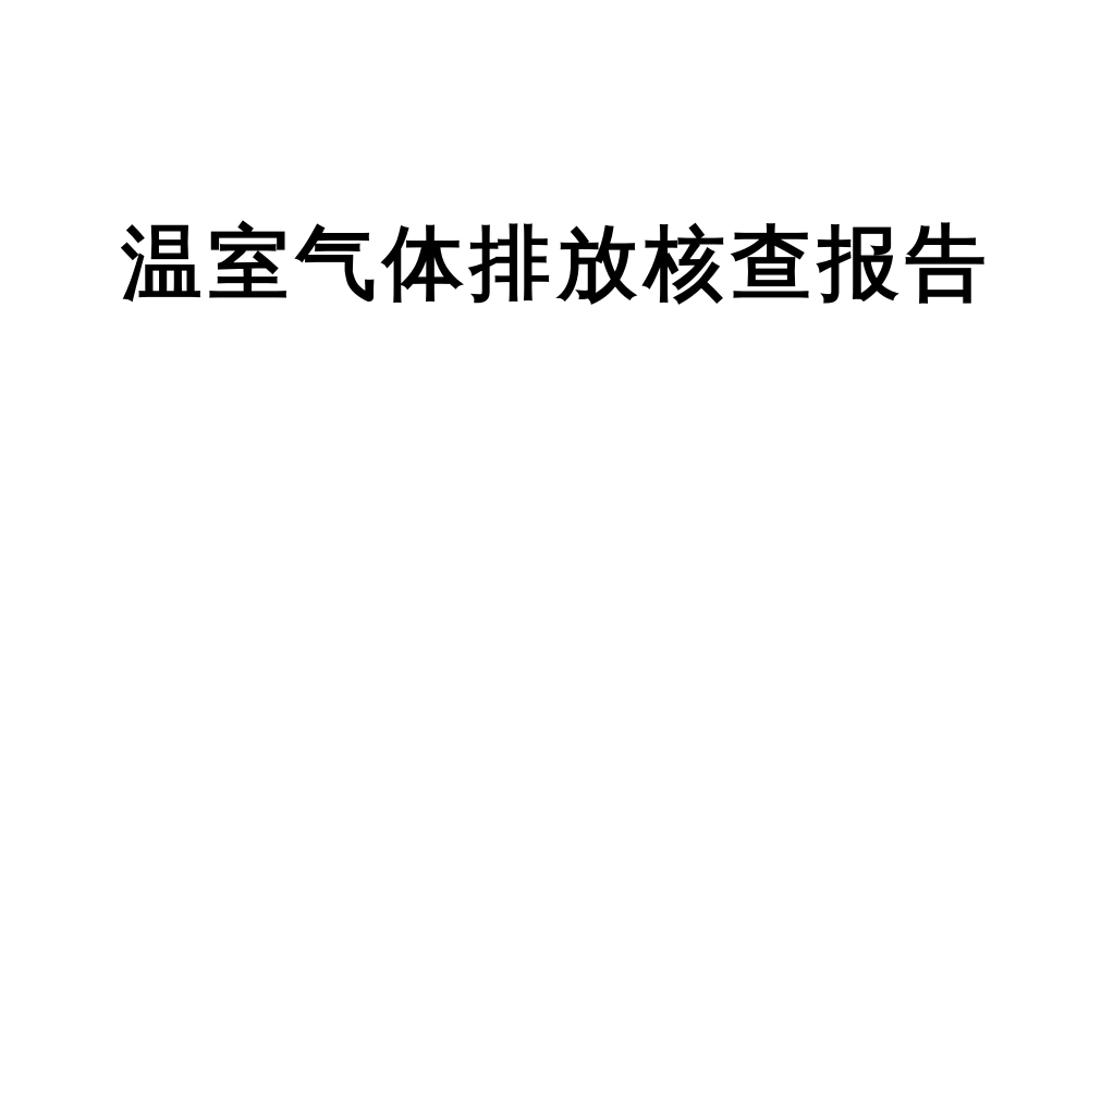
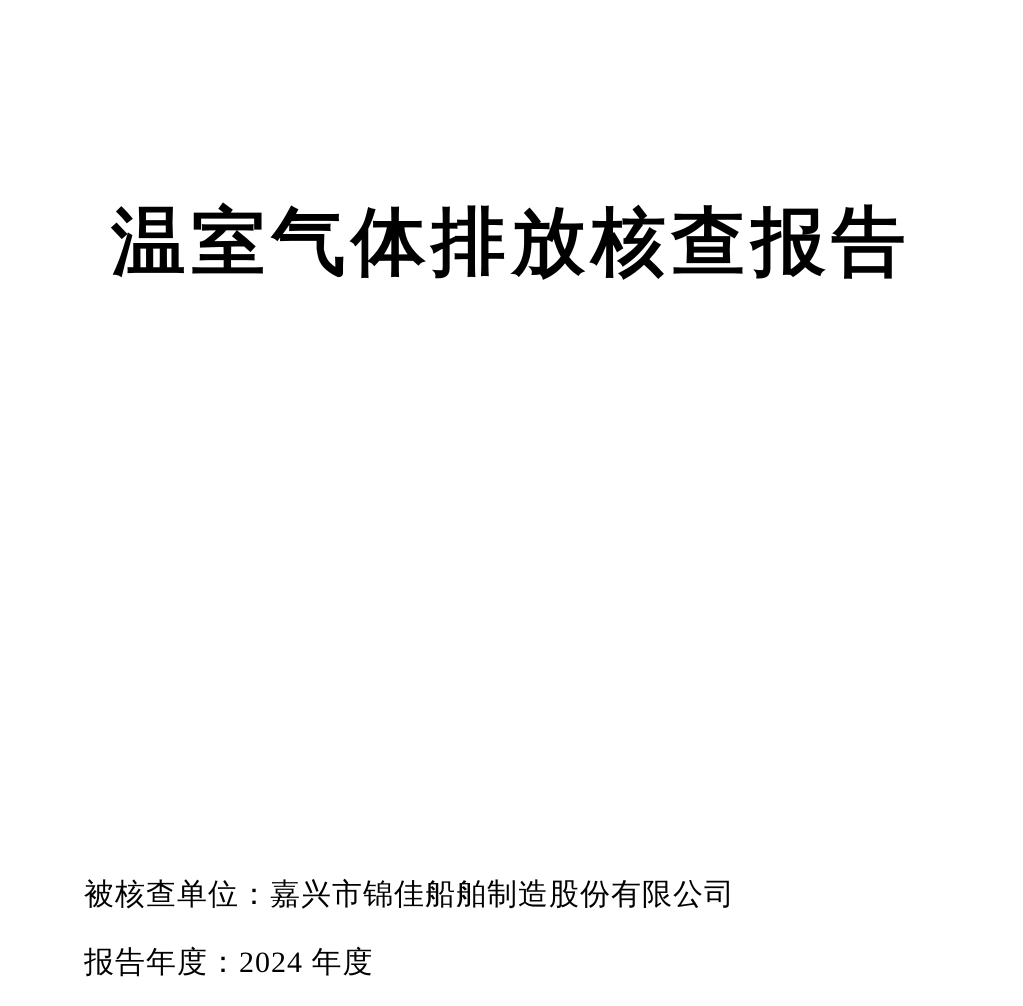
  温室气体排放核查报告
+ 被核查单位：嘉兴市锦佳船舶制造股份有限公司
+ 报告年度：2024 年度
